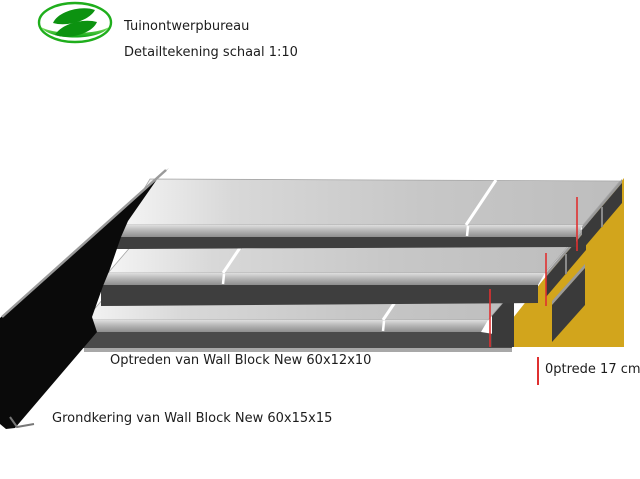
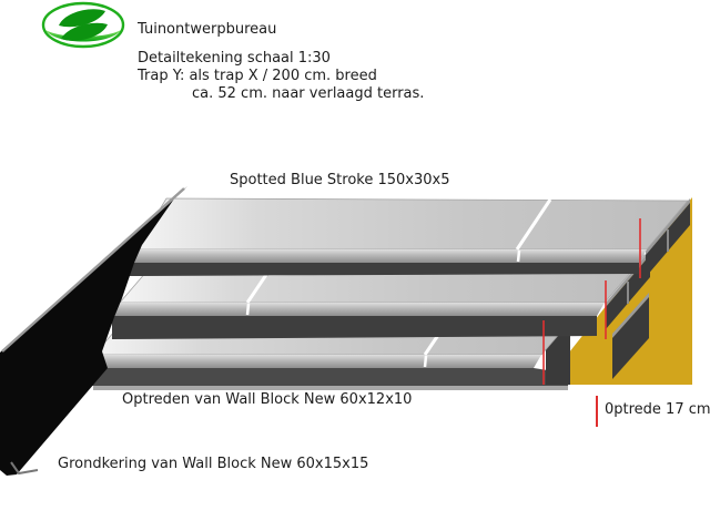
  Tuinontwerpbureau
- Detailtekening schaal 1:10
+ Detailtekening schaal 1:30
+ Trap Y: als trap X / 200 cm. breed
+ ca. 52 cm. naar verlaagd terras.
+ Spotted Blue Stroke 150x30x5
  Optreden van Wall Block New 60x12x10
  0ptrede 17 cm
  Grondkering van Wall Block New 60x15x15
